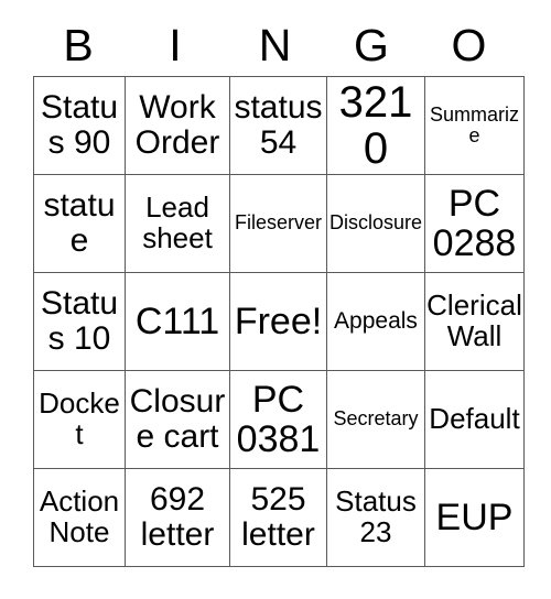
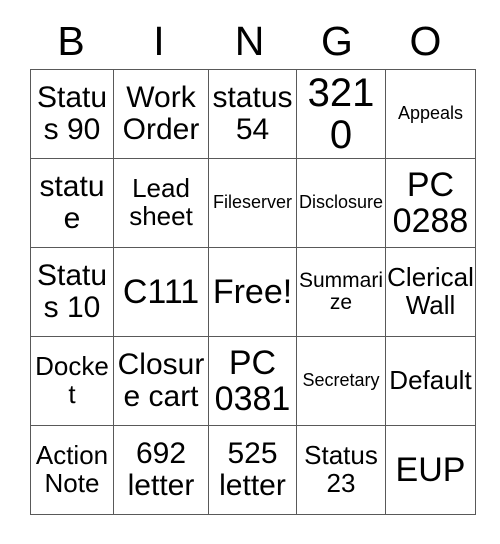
  B
  I
  N
  G
  O
- Status 90	Work Order	status 54	3210	Summarize
+ Status 90	Work Order	status 54	3210	Appeals
  statue	Lead sheet	Fileserver	Disclosure	PC 0288
- Status 10	C111	Free!	Appeals	Clerical Wall
+ Status 10	C111	Free!	Summarize	Clerical Wall
  Docket	Closure cart	PC 0381	Secretary	Default
  Action Note	692 letter	525 letter	Status 23	EUP
